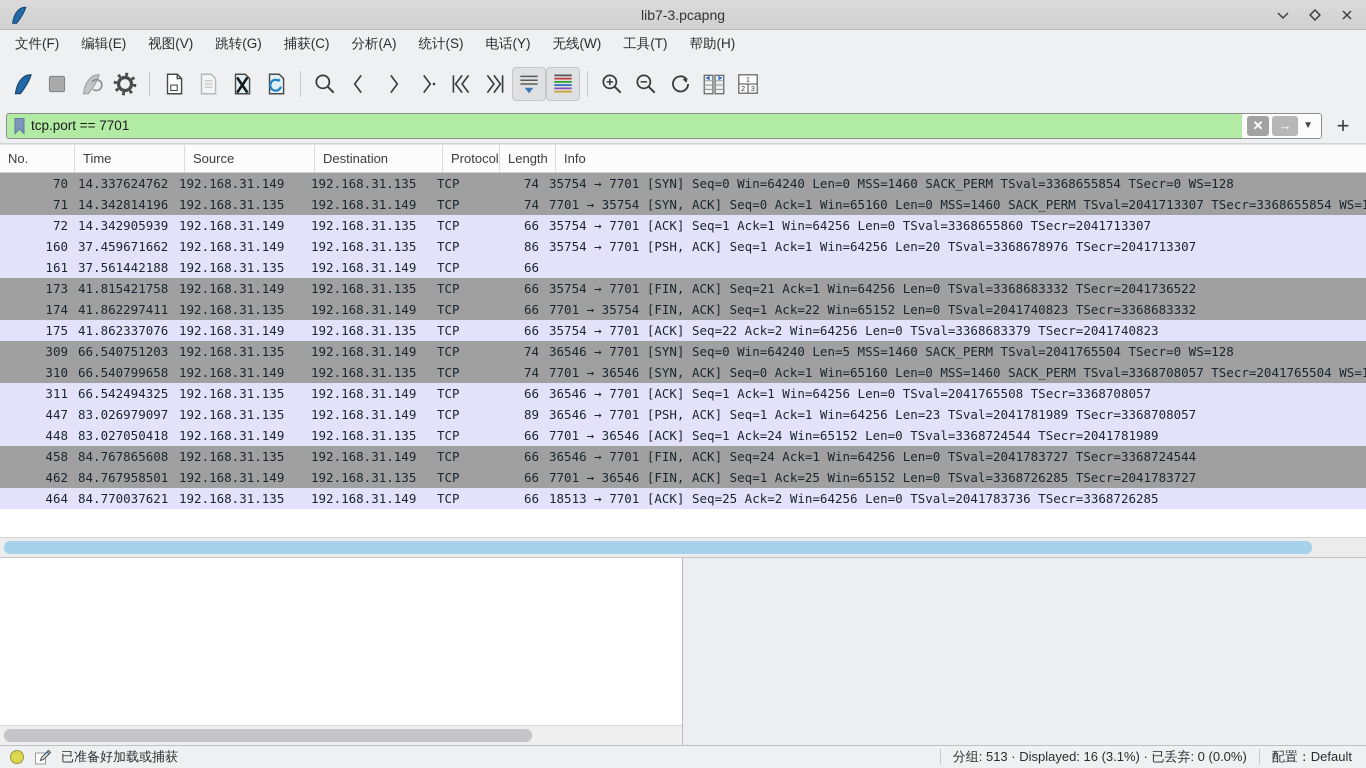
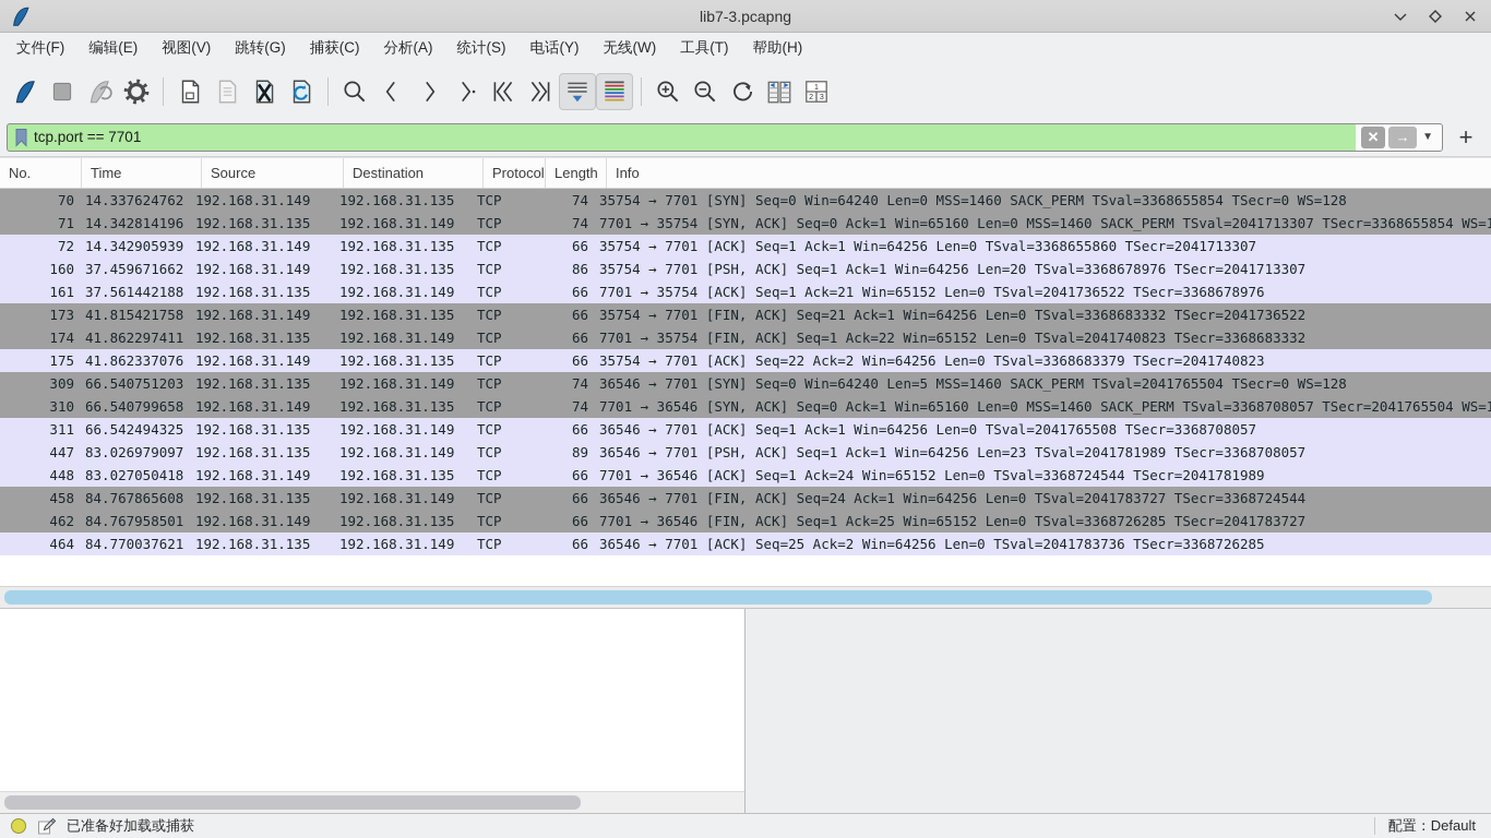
  lib7-3.pcapng
  文件(F)
  编辑(E)
  视图(V)
  跳转(G)
  捕获(C)
  分析(A)
  统计(S)
  电话(Y)
  无线(W)
  工具(T)
  帮助(H)
  tcp.port == 7701
  ✕
  →
  ▼
  +
  No.
  Time
  Source
  Destination
  Protocol
  Length
  Info
  70
  14.337624762
  192.168.31.149
  192.168.31.135
  TCP
  74
  35754 → 7701 [SYN] Seq=0 Win=64240 Len=0 MSS=1460 SACK_PERM TSval=3368655854 TSecr=0 WS=128
  71
  14.342814196
  192.168.31.135
  192.168.31.149
  TCP
  74
  7701 → 35754 [SYN, ACK] Seq=0 Ack=1 Win=65160 Len=0 MSS=1460 SACK_PERM TSval=2041713307 TSecr=3368655854 WS=
  72
  14.342905939
  192.168.31.149
  192.168.31.135
  TCP
  66
  35754 → 7701 [ACK] Seq=1 Ack=1 Win=64256 Len=0 TSval=3368655860 TSecr=2041713307
  160
  37.459671662
  192.168.31.149
  192.168.31.135
  TCP
  86
  35754 → 7701 [PSH, ACK] Seq=1 Ack=1 Win=64256 Len=20 TSval=3368678976 TSecr=2041713307
  161
  37.561442188
  192.168.31.135
  192.168.31.149
  TCP
  66
+ 7701 → 35754 [ACK] Seq=1 Ack=21 Win=65152 Len=0 TSval=2041736522 TSecr=3368678976
  173
  41.815421758
  192.168.31.149
  192.168.31.135
  TCP
  66
  35754 → 7701 [FIN, ACK] Seq=21 Ack=1 Win=64256 Len=0 TSval=3368683332 TSecr=2041736522
  174
  41.862297411
  192.168.31.135
  192.168.31.149
  TCP
  66
  7701 → 35754 [FIN, ACK] Seq=1 Ack=22 Win=65152 Len=0 TSval=2041740823 TSecr=3368683332
  175
  41.862337076
  192.168.31.149
  192.168.31.135
  TCP
  66
  35754 → 7701 [ACK] Seq=22 Ack=2 Win=64256 Len=0 TSval=3368683379 TSecr=2041740823
  309
  66.540751203
  192.168.31.135
  192.168.31.149
  TCP
  74
  36546 → 7701 [SYN] Seq=0 Win=64240 Len=5 MSS=1460 SACK_PERM TSval=2041765504 TSecr=0 WS=128
  310
  66.540799658
  192.168.31.149
  192.168.31.135
  TCP
  74
  7701 → 36546 [SYN, ACK] Seq=0 Ack=1 Win=65160 Len=0 MSS=1460 SACK_PERM TSval=3368708057 TSecr=2041765504 WS=
  311
  66.542494325
  192.168.31.135
  192.168.31.149
  TCP
  66
  36546 → 7701 [ACK] Seq=1 Ack=1 Win=64256 Len=0 TSval=2041765508 TSecr=3368708057
  447
  83.026979097
  192.168.31.135
  192.168.31.149
  TCP
  89
  36546 → 7701 [PSH, ACK] Seq=1 Ack=1 Win=64256 Len=23 TSval=2041781989 TSecr=3368708057
  448
  83.027050418
  192.168.31.149
  192.168.31.135
  TCP
  66
  7701 → 36546 [ACK] Seq=1 Ack=24 Win=65152 Len=0 TSval=3368724544 TSecr=2041781989
  458
  84.767865608
  192.168.31.135
  192.168.31.149
  TCP
  66
  36546 → 7701 [FIN, ACK] Seq=24 Ack=1 Win=64256 Len=0 TSval=2041783727 TSecr=3368724544
  462
  84.767958501
  192.168.31.149
  192.168.31.135
  TCP
  66
  7701 → 36546 [FIN, ACK] Seq=1 Ack=25 Win=65152 Len=0 TSval=3368726285 TSecr=2041783727
  464
  84.770037621
  192.168.31.135
  192.168.31.149
  TCP
  66
- 18513 → 7701 [ACK] Seq=25 Ack=2 Win=64256 Len=0 TSval=2041783736 TSecr=3368726285
+ 36546 → 7701 [ACK] Seq=25 Ack=2 Win=64256 Len=0 TSval=2041783736 TSecr=3368726285
  已准备好加载或捕获
- 分组: 513 · Displayed: 16 (3.1%) · 已丢弃: 0 (0.0%)
  配置：Default
